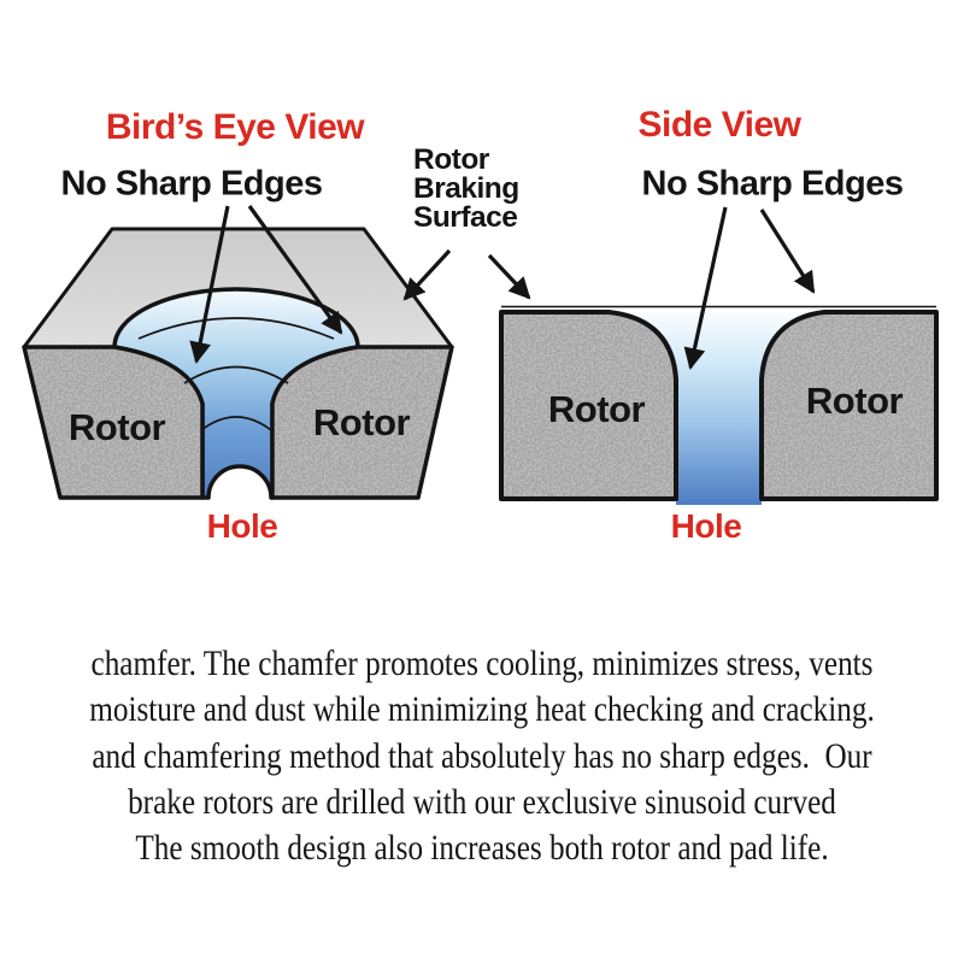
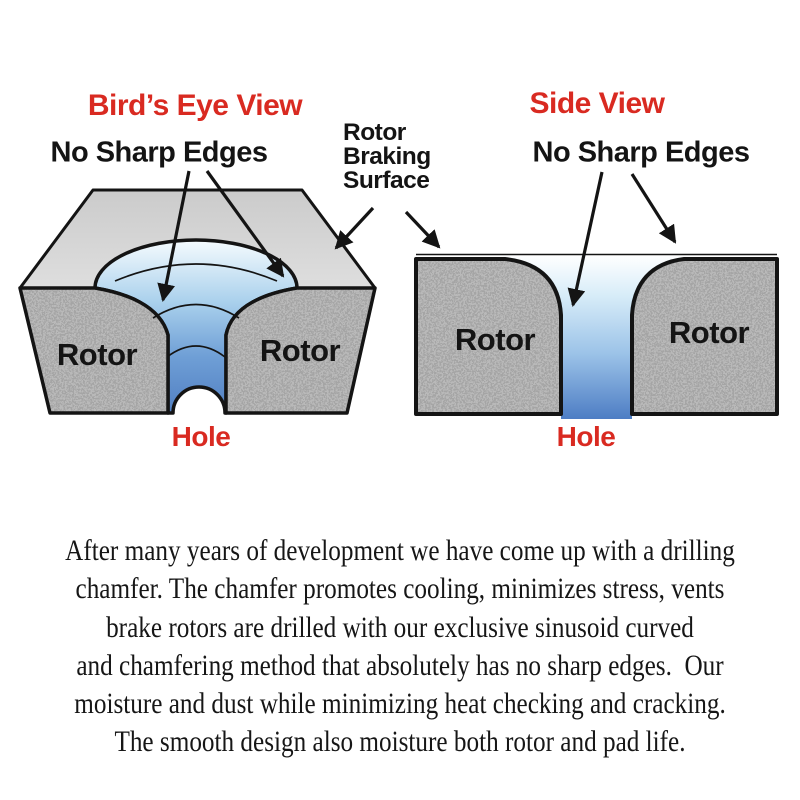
  Bird’s Eye View
  Side View
  No Sharp Edges
  No Sharp Edges
  Rotor
  Braking
  Surface
  Rotor
  Rotor
  Rotor
  Rotor
  Hole
  Hole
+ After many years of development we have come up with a drilling
  chamfer. The chamfer promotes cooling, minimizes stress, vents
- moisture and dust while minimizing heat checking and cracking.
+ brake rotors are drilled with our exclusive sinusoid curved
  and chamfering method that absolutely has no sharp edges. Our
- brake rotors are drilled with our exclusive sinusoid curved
+ moisture and dust while minimizing heat checking and cracking.
- The smooth design also increases both rotor and pad life.
+ The smooth design also moisture both rotor and pad life.
